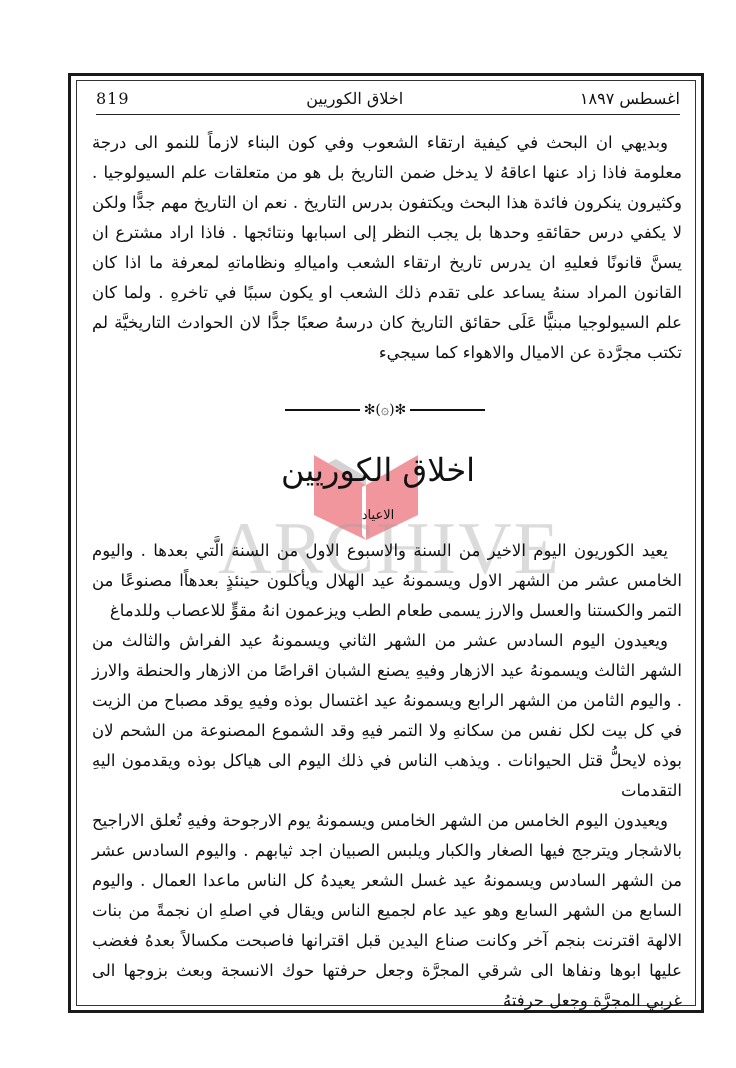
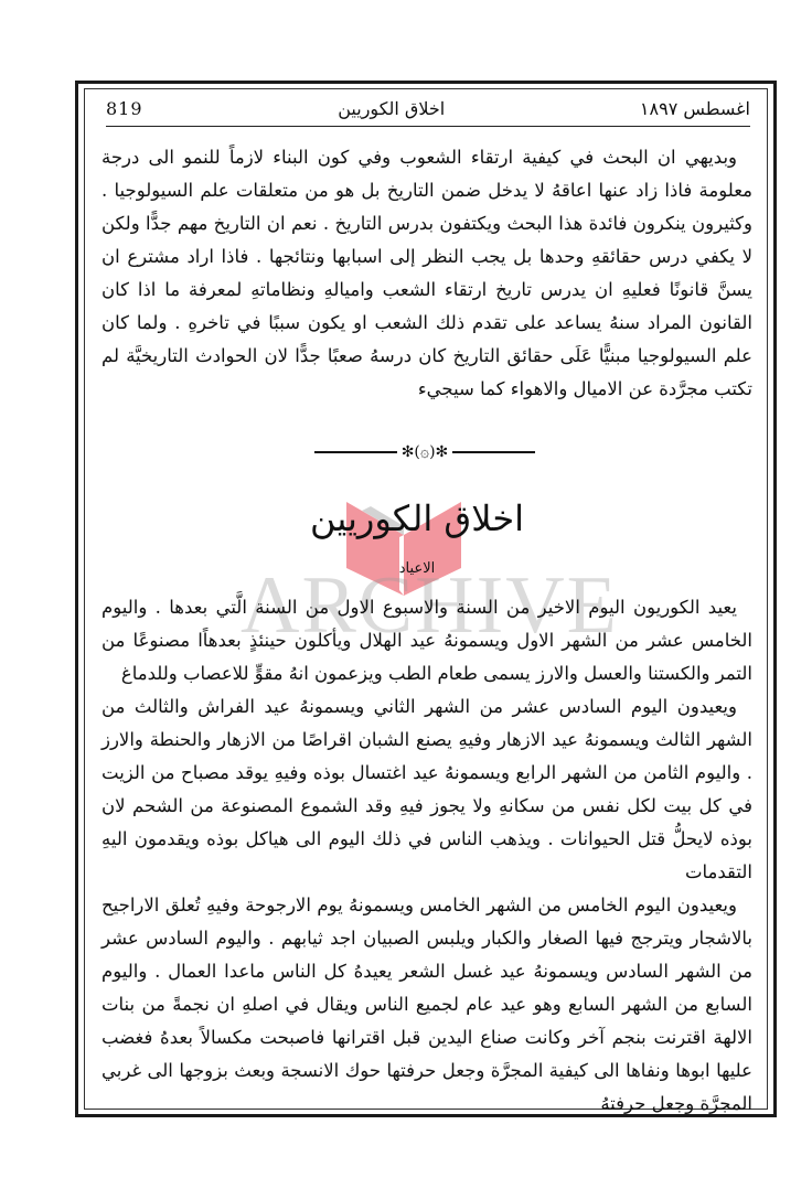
  اغسطس ١٨٩٧
  اخلاق الكوريين
  819
  وبديهي ان البحث في كيفية ارتقاء الشعوب وفي كون البناء لازماً للنمو الى درجة معلومة فاذا زاد عنها اعاقهُ لا يدخل ضمن التاريخ بل هو من متعلقات علم السيولوجيا . وكثيرون ينكرون فائدة هذا البحث ويكتفون بدرس التاريخ . نعم ان التاريخ مهم جدًّا ولكن لا يكفي درس حقائقهِ وحدها بل يجب النظر إلى اسبابها ونتائجها . فاذا اراد مشترع ان يسنَّ قانونًا فعليهِ ان يدرس تاريخ ارتقاء الشعب واميالهِ ونظاماتهِ لمعرفة ما اذا كان القانون المراد سنهُ يساعد على تقدم ذلك الشعب او يكون سببًا في تاخرهِ . ولما كان علم السيولوجيا مبنيًّا عَلَى حقائق التاريخ كان درسهُ صعبًا جدًّا لان الحوادث التاريخيَّة لم تكتب مجرَّدة عن الاميال والاهواء كما سيجيء
  ✻(۞)✻
  اخلاق الكوريين
  الاعياد
  ARCHIV
  يعيد الكوريون اليوم الاخير من السنة والاسبوع الاول من السنة الَّتي بعدها . واليوم الخامس عشر من الشهر الاول ويسمونهُ عيد الهلال ويأكلون حينئذٍ بعدهاًا مصنوعًا من التمر والكستنا والعسل والارز يسمى طعام الطب ويزعمون انهُ مقوٍّ للاعصاب وللدماغ
- ويعيدون اليوم السادس عشر من الشهر الثاني ويسمونهُ عيد الفراش والثالث من الشهر الثالث ويسمونهُ عيد الازهار وفيهِ يصنع الشبان اقراصًا من الازهار والحنطة والارز . واليوم الثامن من الشهر الرابع ويسمونهُ عيد اغتسال بوذه وفيهِ يوقد مصباح من الزيت في كل بيت لكل نفس من سكانهِ ولا التمر فيهِ وقد الشموع المصنوعة من الشحم لان بوذه لايحلُّ قتل الحيوانات . ويذهب الناس في ذلك اليوم الى هياكل بوذه ويقدمون اليهِ التقدمات
+ ويعيدون اليوم السادس عشر من الشهر الثاني ويسمونهُ عيد الفراش والثالث من الشهر الثالث ويسمونهُ عيد الازهار وفيهِ يصنع الشبان اقراصًا من الازهار والحنطة والارز . واليوم الثامن من الشهر الرابع ويسمونهُ عيد اغتسال بوذه وفيهِ يوقد مصباح من الزيت في كل بيت لكل نفس من سكانهِ ولا يجوز فيهِ وقد الشموع المصنوعة من الشحم لان بوذه لايحلُّ قتل الحيوانات . ويذهب الناس في ذلك اليوم الى هياكل بوذه ويقدمون اليهِ التقدمات
- ويعيدون اليوم الخامس من الشهر الخامس ويسمونهُ يوم الارجوحة وفيهِ تُعلق الاراجيح بالاشجار ويترجج فيها الصغار والكبار ويلبس الصبيان اجد ثيابهم . واليوم السادس عشر من الشهر السادس ويسمونهُ عيد غسل الشعر يعيدهُ كل الناس ماعدا العمال . واليوم السابع من الشهر السابع وهو عيد عام لجميع الناس ويقال في اصلهِ ان نجمةً من بنات الالهة اقترنت بنجم آخر وكانت صناع اليدين قبل اقترانها فاصبحت مكسالاً بعدهُ فغضب عليها ابوها ونفاها الى شرقي المجرَّة وجعل حرفتها حوك الانسجة وبعث بزوجها الى غربي المجرَّة وجعل حرفتهُ
+ ويعيدون اليوم الخامس من الشهر الخامس ويسمونهُ يوم الارجوحة وفيهِ تُعلق الاراجيح بالاشجار ويترجج فيها الصغار والكبار ويلبس الصبيان اجد ثيابهم . واليوم السادس عشر من الشهر السادس ويسمونهُ عيد غسل الشعر يعيدهُ كل الناس ماعدا العمال . واليوم السابع من الشهر السابع وهو عيد عام لجميع الناس ويقال في اصلهِ ان نجمةً من بنات الالهة اقترنت بنجم آخر وكانت صناع اليدين قبل اقترانها فاصبحت مكسالاً بعدهُ فغضب عليها ابوها ونفاها الى كيفية المجرَّة وجعل حرفتها حوك الانسجة وبعث بزوجها الى غربي المجرَّة وجعل حرفتهُ
